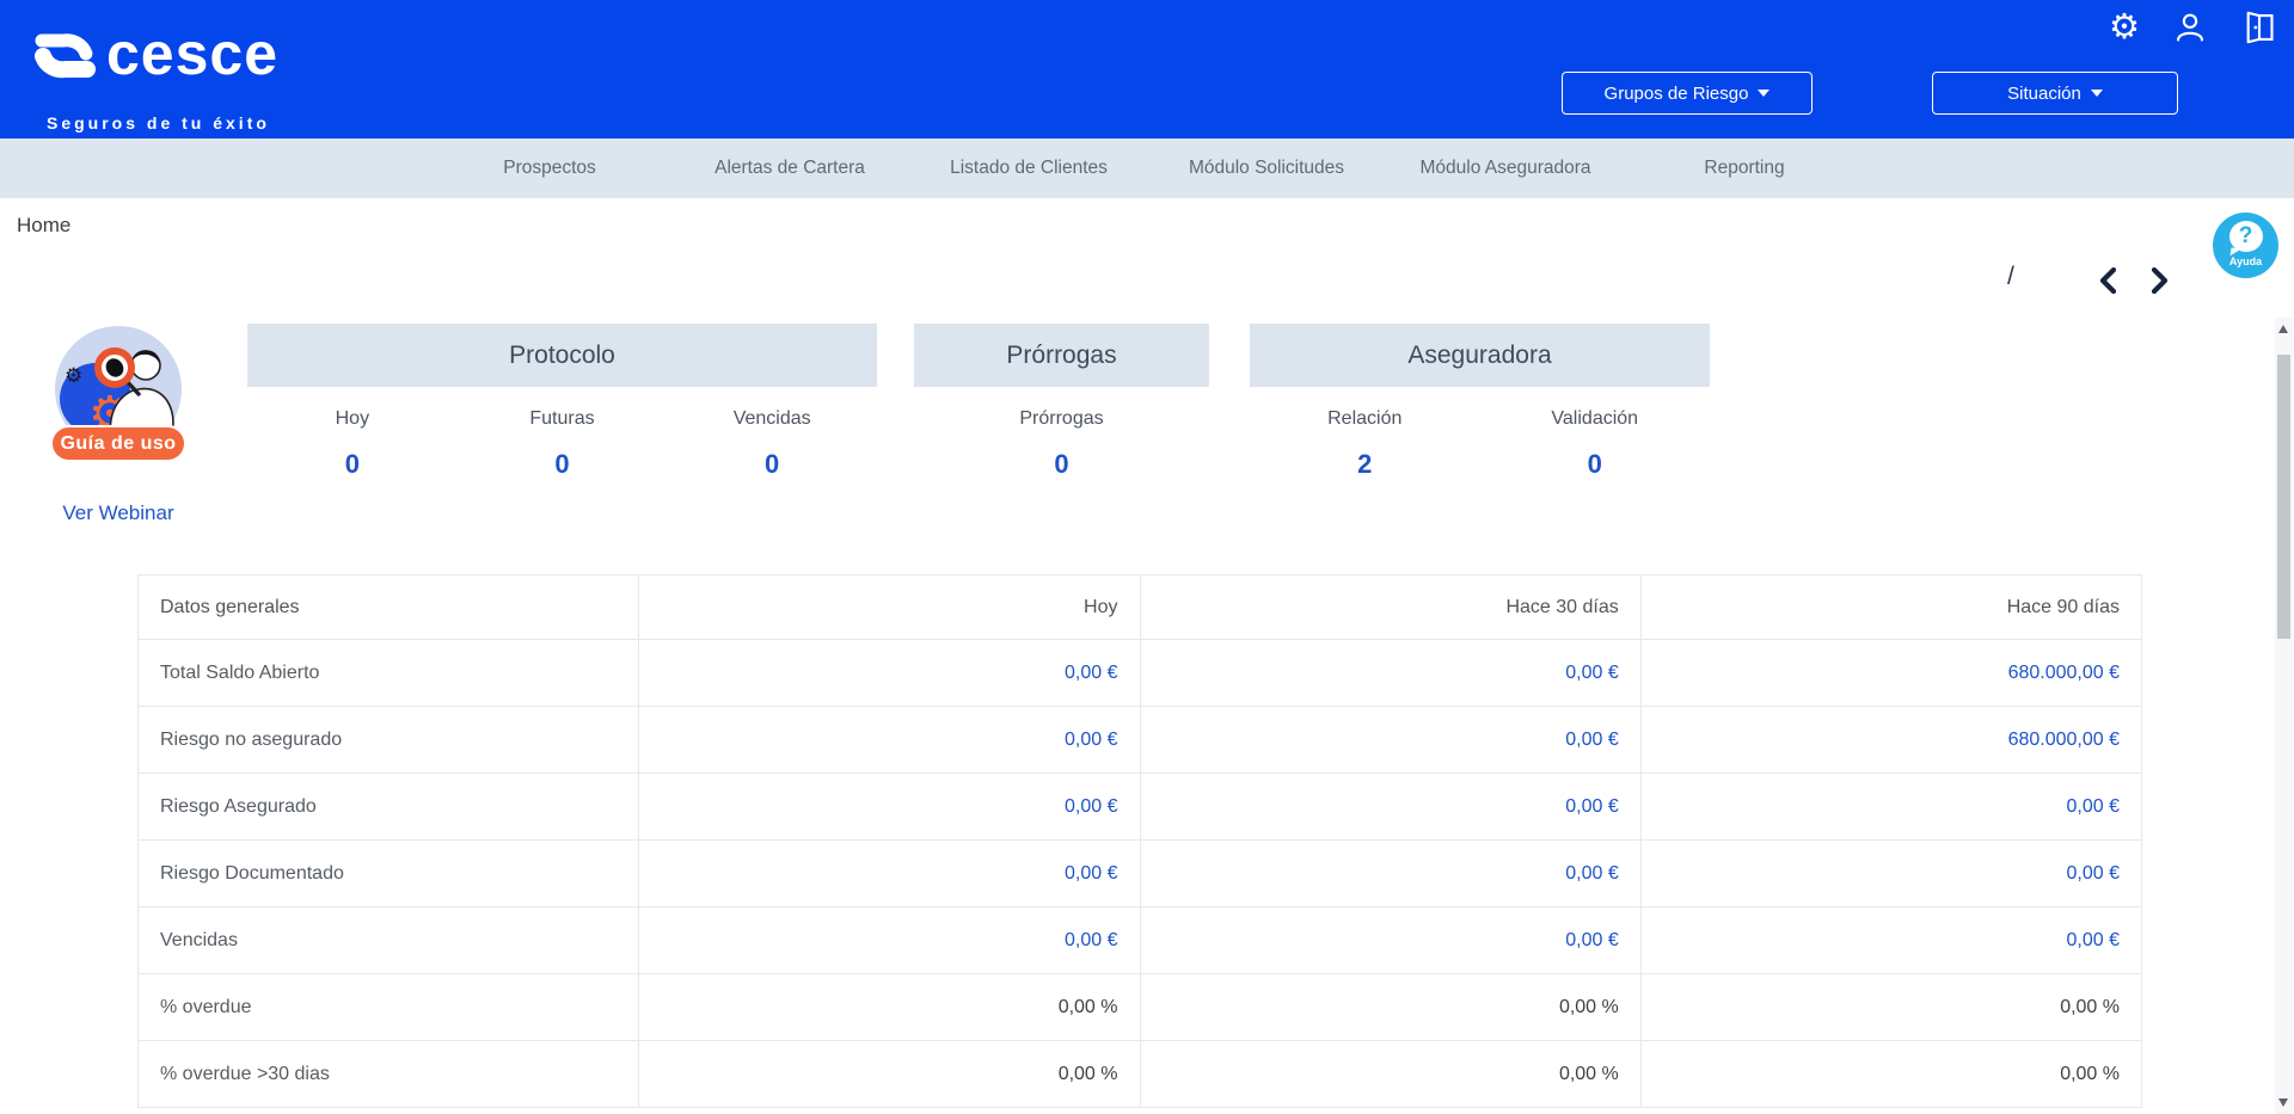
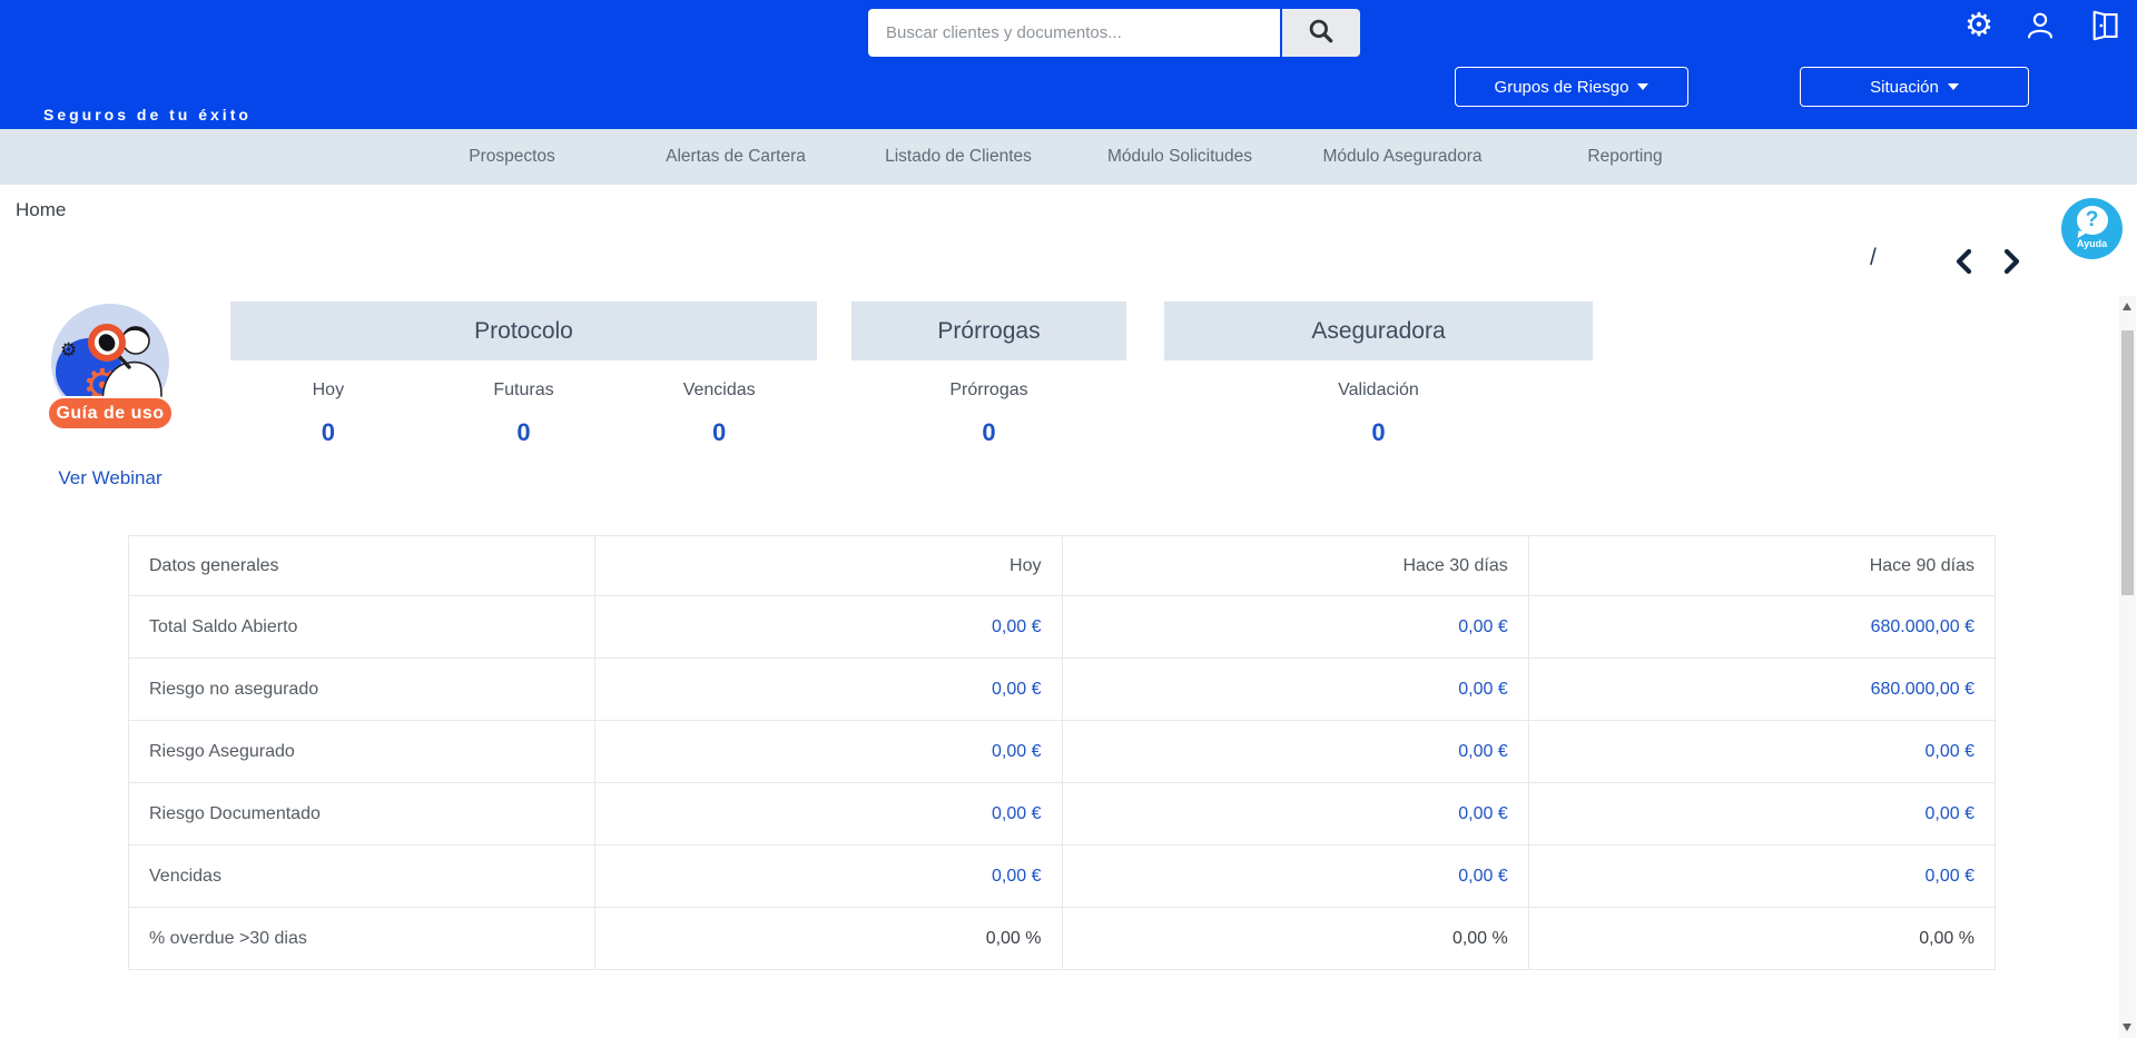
- cesce
  Seguros de tu éxito
+ Buscar clientes y documentos...
  ⚙
  Grupos de Riesgo
  Situación
  Prospectos
  Alertas de Cartera
  Listado de Clientes
  Módulo Solicitudes
  Módulo Aseguradora
  Reporting
  Home
  /
  ?
  Ayuda
  ⚙
  ⚙
  Guía de uso
  Ver Webinar
  Protocolo
  Hoy
  0
  Futuras
  0
  Vencidas
  0
  Prórrogas
  Prórrogas
  0
  Aseguradora
- Relación
- 2
  Validación
  0
  Datos generales	Hoy	Hace 30 días	Hace 90 días
  Total Saldo Abierto	0,00 €	0,00 €	680.000,00 €
  Riesgo no asegurado	0,00 €	0,00 €	680.000,00 €
  Riesgo Asegurado	0,00 €	0,00 €	0,00 €
  Riesgo Documentado	0,00 €	0,00 €	0,00 €
  Vencidas	0,00 €	0,00 €	0,00 €
- % overdue	0,00 %	0,00 %	0,00 %
  % overdue >30 dias	0,00 %	0,00 %	0,00 %
